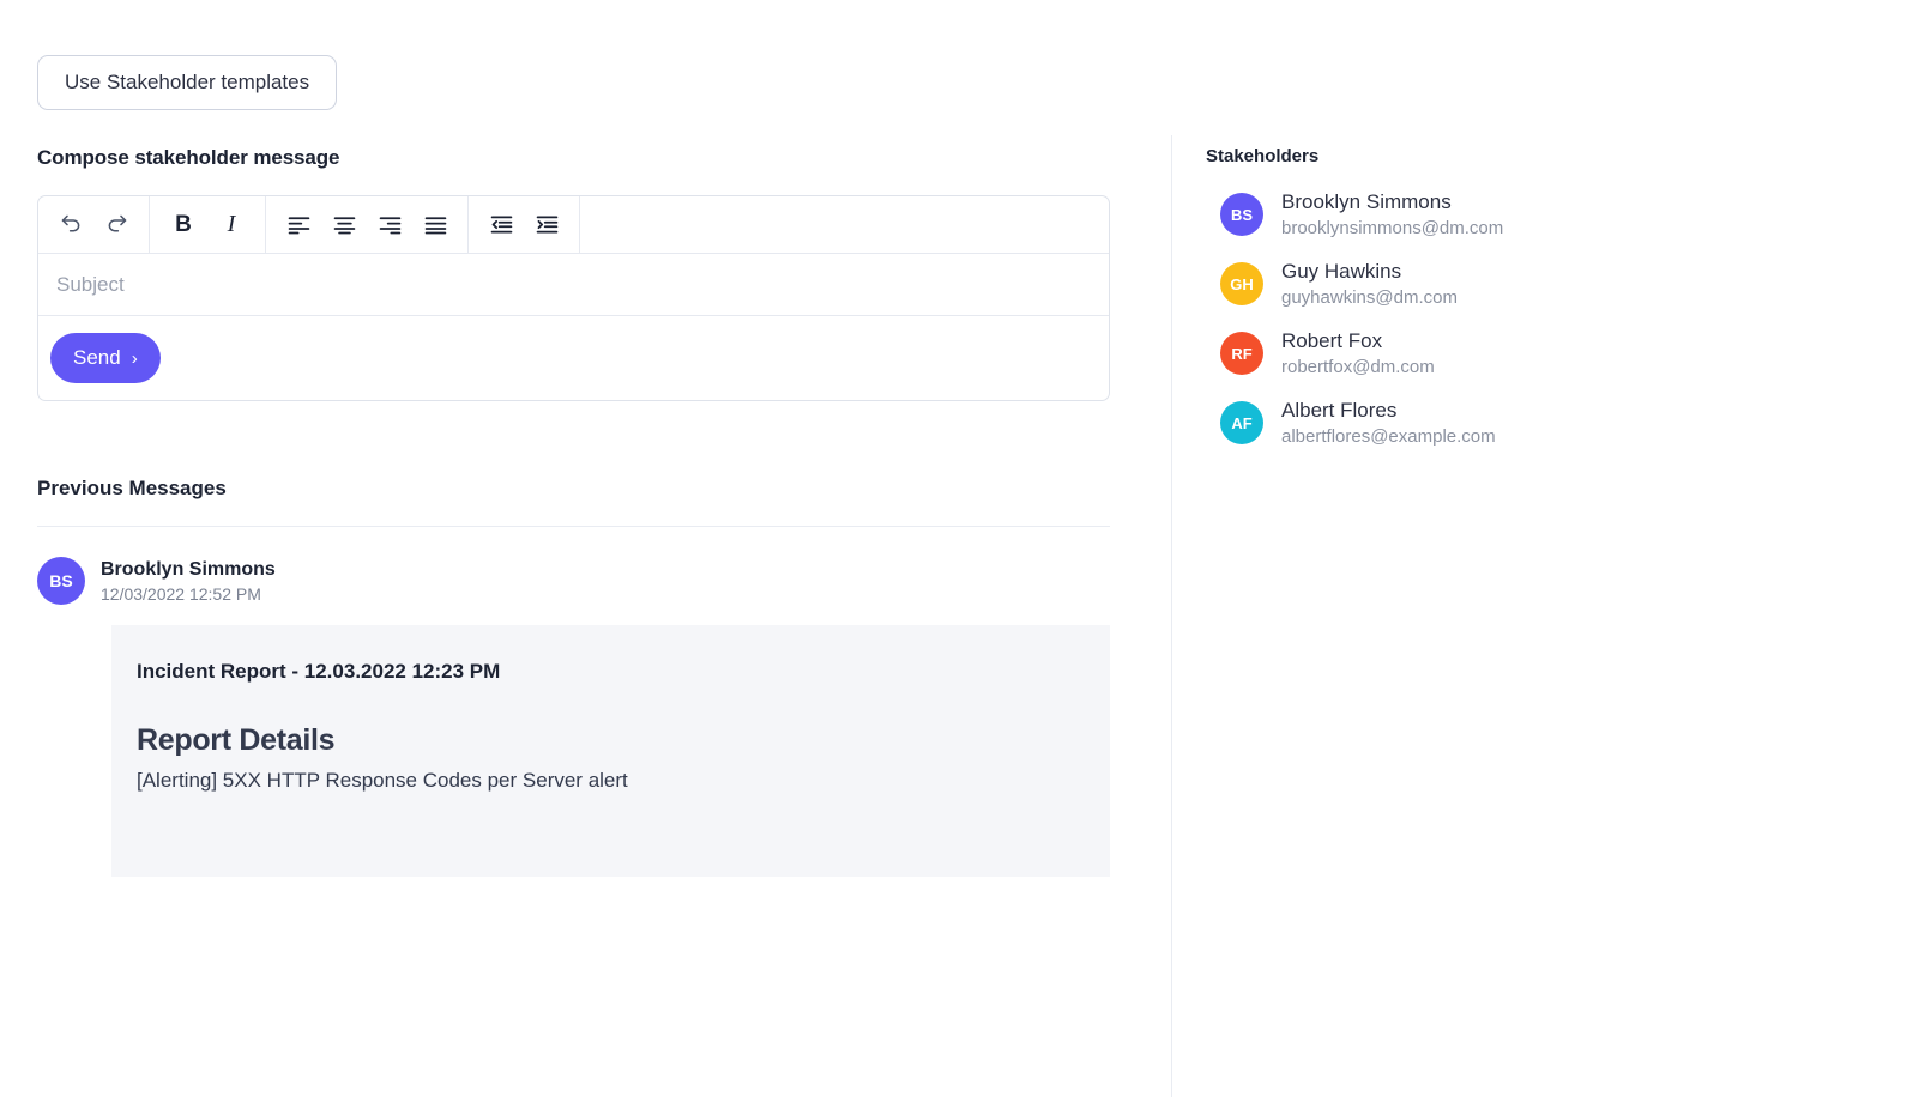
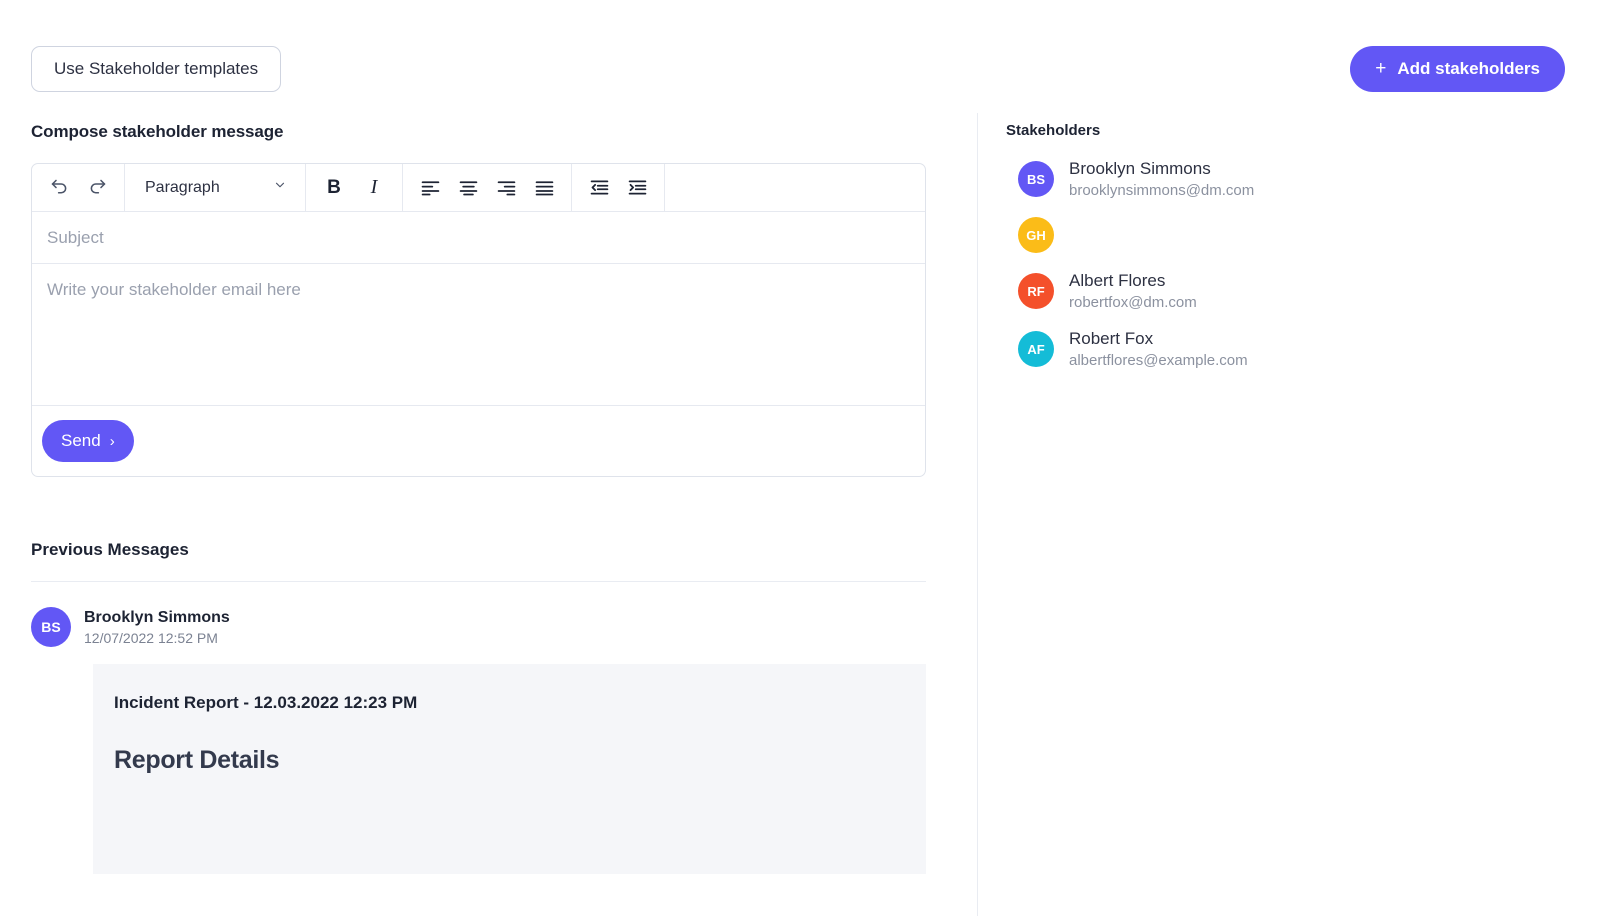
  Use Stakeholder templates
+ +
+ Add stakeholders
  Compose stakeholder message
+ Paragraph
  B
  I
  Subject
+ Write your stakeholder email here
  Send
  ›
  Previous Messages
  BS
  Brooklyn Simmons
- 12/03/2022 12:52 PM
+ 12/07/2022 12:52 PM
  Incident Report - 12.03.2022 12:23 PM
  Report Details
- [Alerting] 5XX HTTP Response Codes per Server alert
  Stakeholders
  BS
  Brooklyn Simmons
  brooklynsimmons@dm.com
  GH
- Guy Hawkins
- guyhawkins@dm.com
  RF
- Robert Fox
+ Albert Flores
  robertfox@dm.com
  AF
- Albert Flores
+ Robert Fox
  albertflores@example.com
